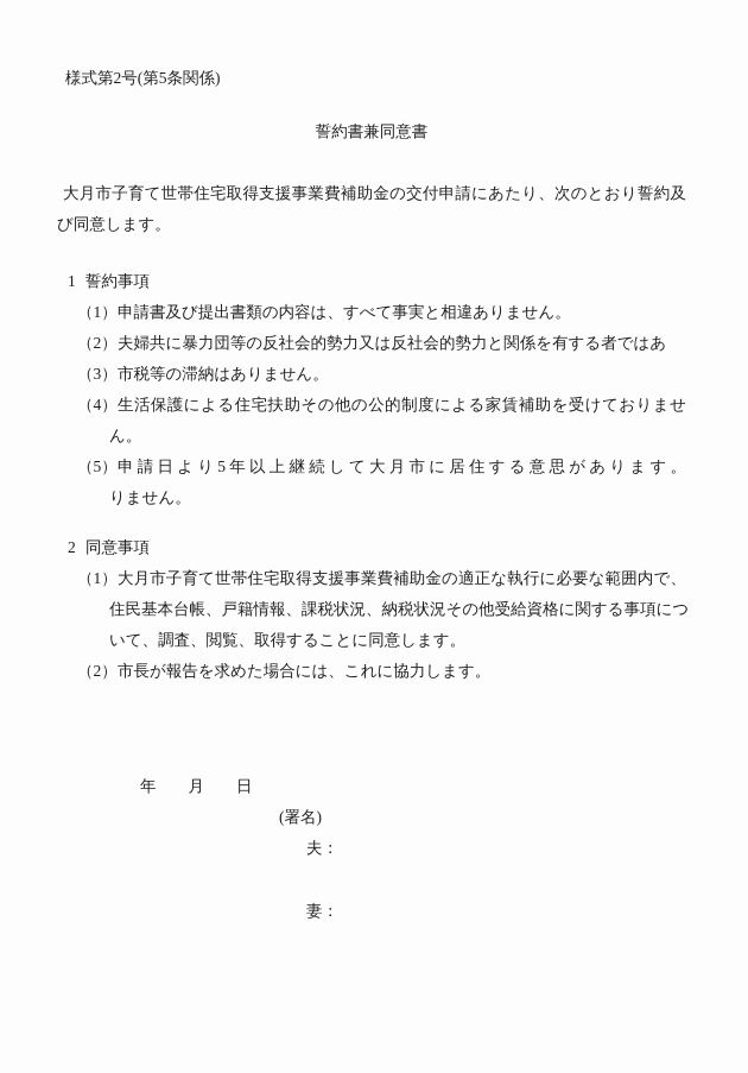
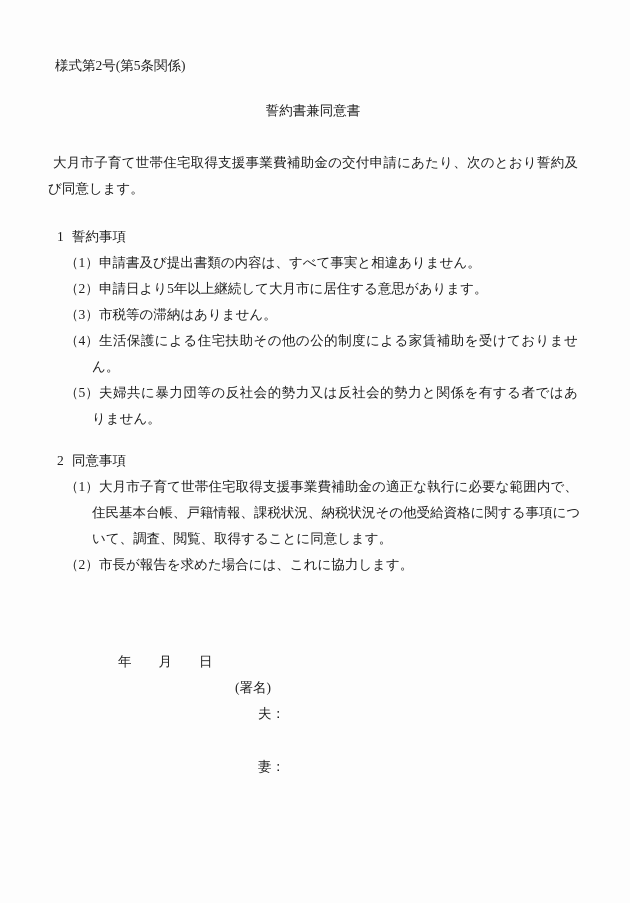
  様式第2号(第5条関係)
  誓約書兼同意書
  大月市子育て世帯住宅取得支援事業費補助金の交付申請にあたり、次のとおり誓約及
  び同意します。
  1 誓約事項
  （1）
  申請書及び提出書類の内容は、すべて事実と相違ありません。
  （2）
- 夫婦共に暴力団等の反社会的勢力又は反社会的勢力と関係を有する者ではあ
+ 申請日より5年以上継続して大月市に居住する意思があります。
  （3）
  市税等の滞納はありません。
  （4）
  生活保護による住宅扶助その他の公的制度による家賃補助を受けておりませ
  ん。
  （5）
- 申請日より5年以上継続して大月市に居住する意思があります。
+ 夫婦共に暴力団等の反社会的勢力又は反社会的勢力と関係を有する者ではあ
  りません。
  2 同意事項
  （1）
  大月市子育て世帯住宅取得支援事業費補助金の適正な執行に必要な範囲内で、
  住民基本台帳、戸籍情報、課税状況、納税状況その他受給資格に関する事項につ
  いて、調査、閲覧、取得することに同意します。
  （2）
  市長が報告を求めた場合には、これに協力します。
  年 月 日
  (署名)
  夫：
  妻：
